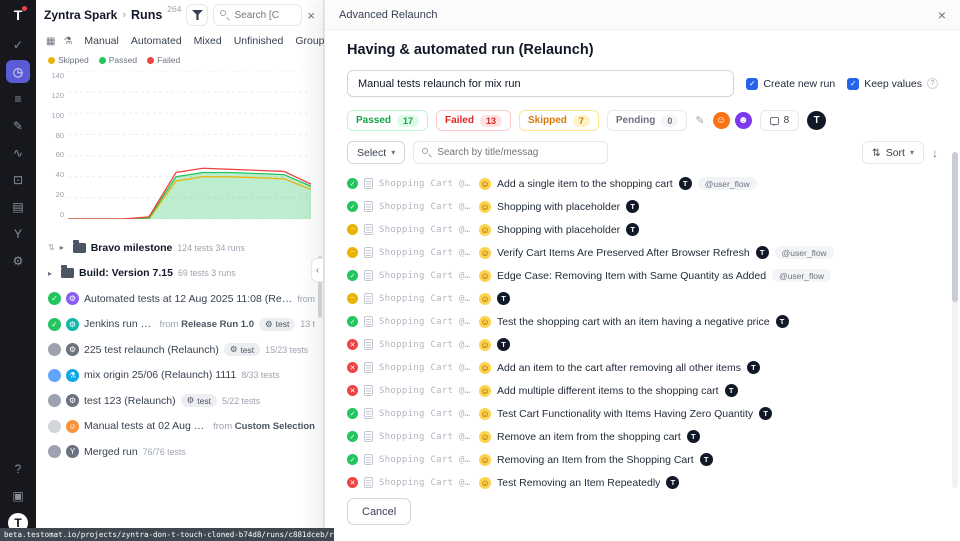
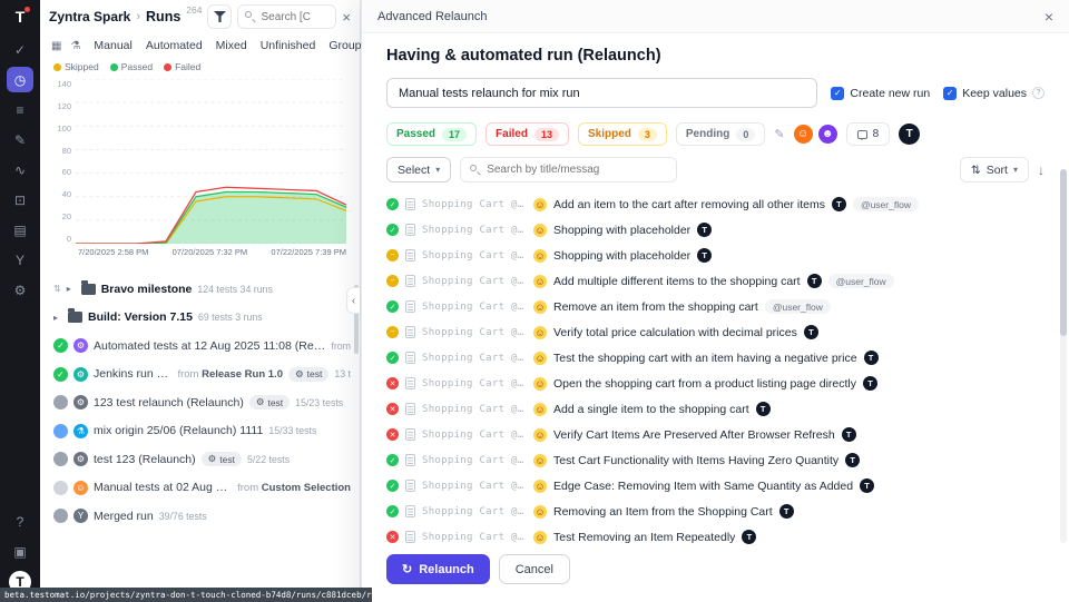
  T
  ✓
  ◷
  ≡
  ✎
  ∿
  ⊡
  ▤
  Y
  ⚙
  ?
  ▣
  T
  Zyntra Spark
  ›
  Runs
  264
  Search [C
  ×
  ▦
  ⚗
  Manual
  Automated
  Mixed
  Unfinished
  Group
  Skipped
  Passed
  Failed
  140
  120
  100
  80
  60
  40
  20
  0
+ 7/20/2025 2:58 PM
+ 07/20/2025 7:32 PM
+ 07/22/2025 7:39 PM
  ‹
  ⇅
  ▸
  Bravo milestone
  124 tests 34 runs
  ▸
  Build: Version 7.15
  69 tests 3 runs
  ✓
  ⚙
  Automated tests at 12 Aug 2025 11:08 (Rela
  from
  ✓
  ⚙
  from Release Run 1.0
  ⚙
  test
  13 t
  ⚙
- 225 test relaunch (Relaunch)
+ 123 test relaunch (Relaunch)
  ⚙
  test
  15/23 tests
  ⚗
  mix origin 25/06 (Relaunch) 1111
- 8/33 tests
+ 15/33 tests
  ⚙
  test 123 (Relaunch)
  ⚙
  test
  5/22 tests
  ☺
  Manual tests at 02 Aug 20
  from Custom Selection
  Y
  Merged run
- 76/76 tests
+ 39/76 tests
  Advanced Relaunch
  ×
  Having & automated run (Relaunch)
  Manual tests relaunch for mix run
  ✓
  Create new run
  ✓
  Keep values
  Passed
  17
  Failed
  13
  Skipped
- 7
+ 3
  Pending
  0
  ✎
  ☺
  ☻
  8
  T
  Select
  ▾
  Search by title/messag
  ⇅
  Sort
  ▾
  ↓
  Shopping Cart @…
- Add a single item to the shopping cart
+ Add an item to the cart after removing all other items
  T
  @user_flow
  Shopping Cart @…
  Shopping with placeholder
  T
  Shopping Cart @…
  Shopping with placeholder
  T
  Shopping Cart @…
- Verify Cart Items Are Preserved After Browser Refresh
+ Add multiple different items to the shopping cart
  T
  @user_flow
  Shopping Cart @…
- Edge Case: Removing Item with Same Quantity as Added
+ Remove an item from the shopping cart
  @user_flow
  Shopping Cart @…
+ Verify total price calculation with decimal prices
  T
  Shopping Cart @…
  Test the shopping cart with an item having a negative price
  T
  Shopping Cart @…
+ Open the shopping cart from a product listing page directly
  T
  Shopping Cart @…
- Add an item to the cart after removing all other items
+ Add a single item to the shopping cart
  T
  Shopping Cart @…
- Add multiple different items to the shopping cart
+ Verify Cart Items Are Preserved After Browser Refresh
  T
  Shopping Cart @…
  Test Cart Functionality with Items Having Zero Quantity
  T
  Shopping Cart @…
- Remove an item from the shopping cart
+ Edge Case: Removing Item with Same Quantity as Added
  T
  Shopping Cart @…
  Removing an Item from the Shopping Cart
  T
  Shopping Cart @…
  Test Removing an Item Repeatedly
  T
+ ↻
+ Relaunch
  Cancel
  beta.testomat.io/projects/zyntra-don-t-touch-cloned-b74d8/runs/c881dceb/r
